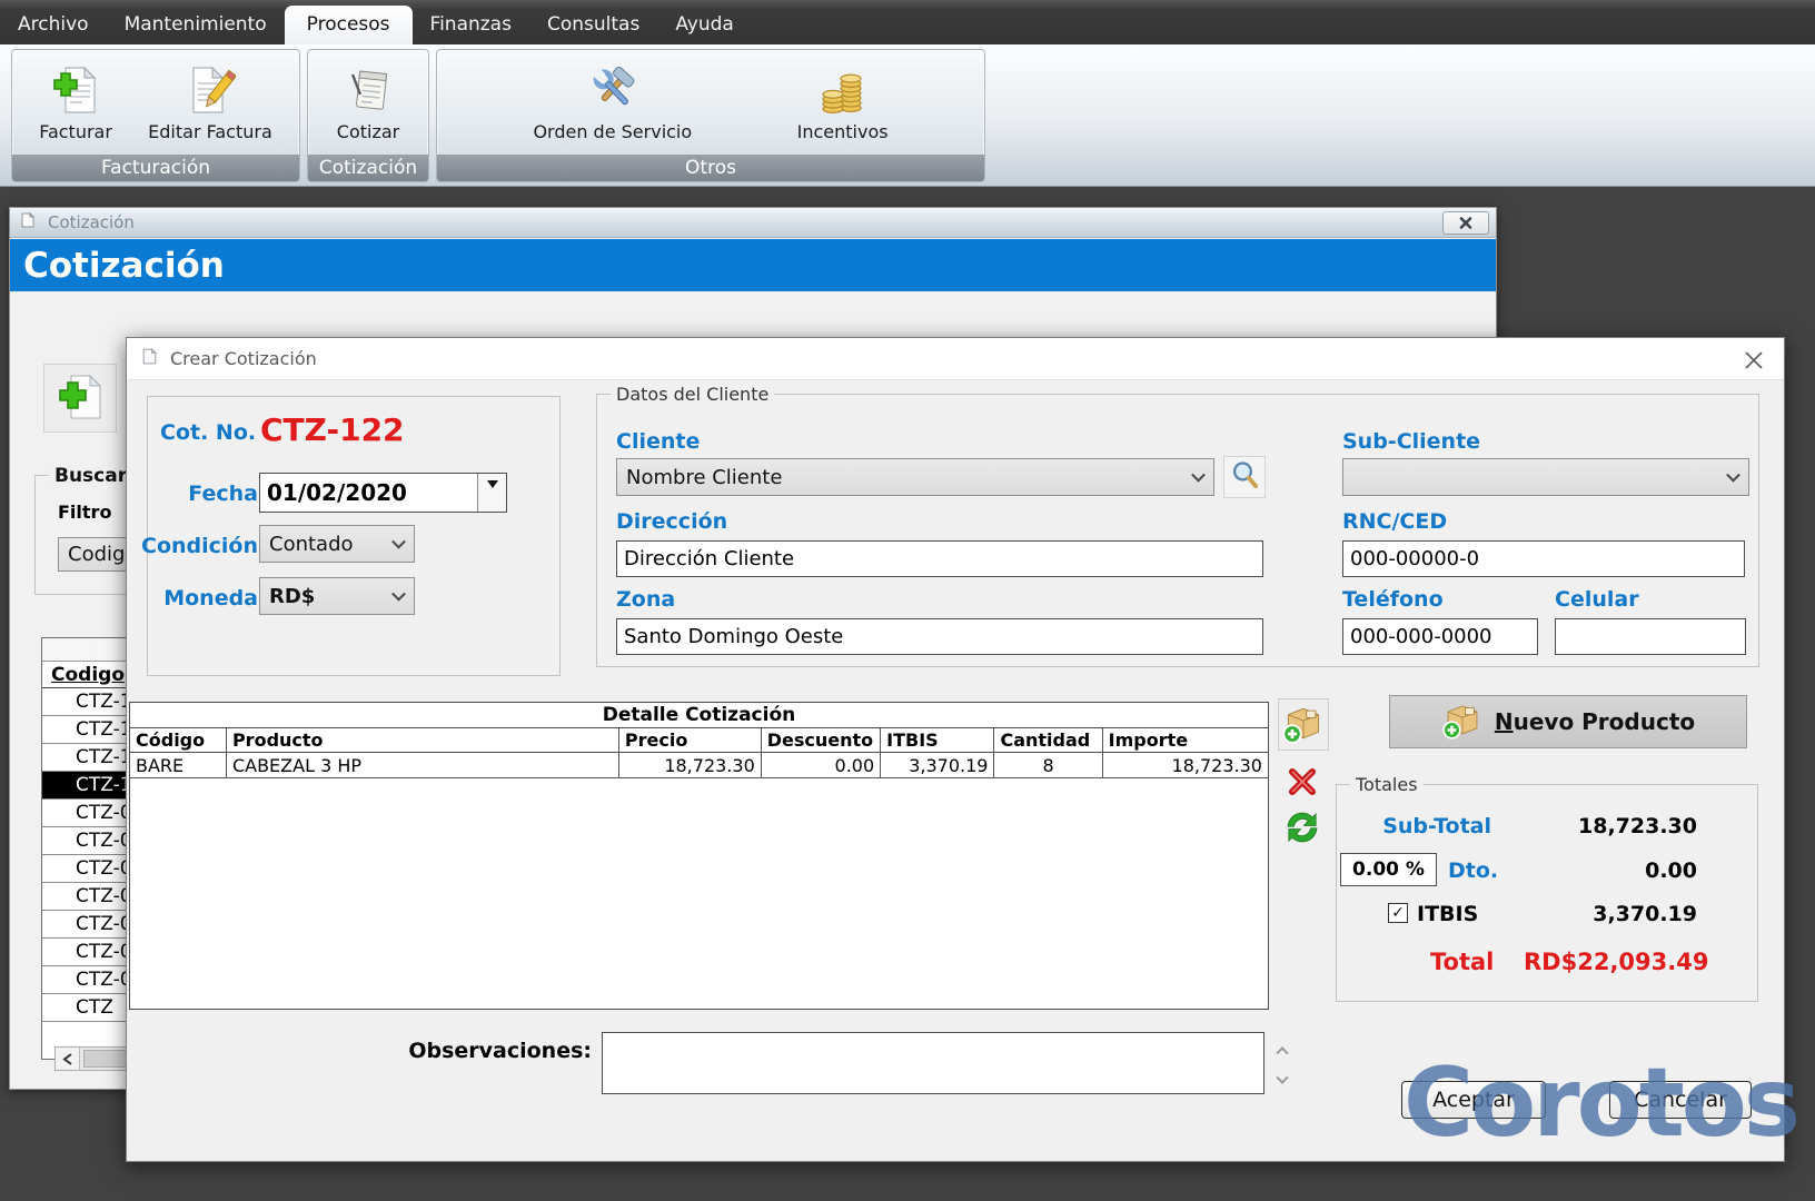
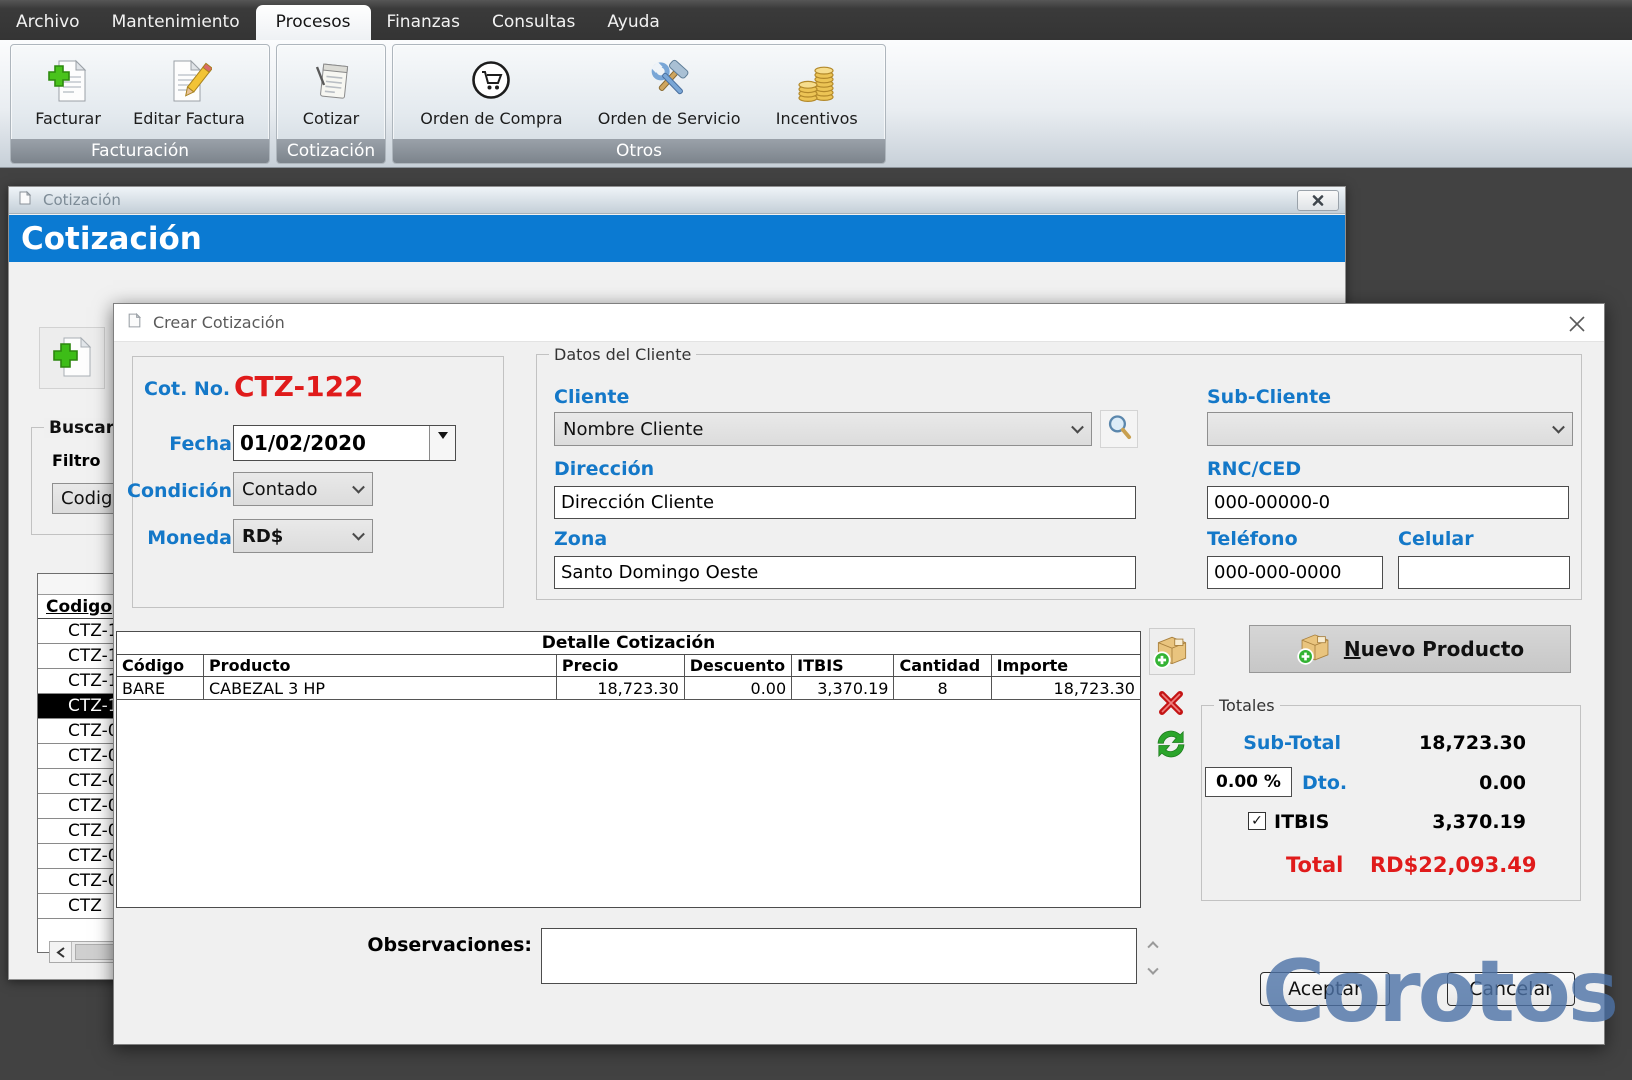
  Archivo
  Mantenimiento
  Procesos
  Finanzas
  Consultas
  Ayuda
  Facturar
  Editar Factura
  Facturación
  Cotizar
  Cotización
+ Orden de Compra
  Orden de Servicio
  Incentivos
  Otros
  Cotización
  Cotización
  Buscar
  Filtro
  Codig
  Codigo
  CTZ-
  CTZ-
  CTZ-
  CTZ-
  CTZ-
  CTZ-
  CTZ-
  CTZ-
  CTZ-
  CTZ-
  CTZ-
  CTZ
  Crear Cotización
  Cot. No.
  CTZ-122
  Fecha
  01/02/2020
  Condición
  Contado
  Moneda
  RD$
  Datos del Cliente
  Cliente
  Nombre Cliente
  Sub-Cliente
  Dirección
  Dirección Cliente
  RNC/CED
  000-00000-0
  Zona
  Santo Domingo Oeste
  Teléfono
  000-000-0000
  Celular
  Detalle Cotización
  Código
  Producto
  Precio
  Descuento
  ITBIS
  Cantidad
  Importe
  BARE
  CABEZAL 3 HP
  18,723.30
  0.00
  3,370.19
  8
  18,723.30
  Nuevo Producto
  Totales
  Sub-Total
  18,723.30
  0.00 %
  Dto.
  0.00
  ✓
  ITBIS
  3,370.19
  Total
  RD$22,093.49
  Observaciones:
  Aceptar
  Cancelar
  Corotos
